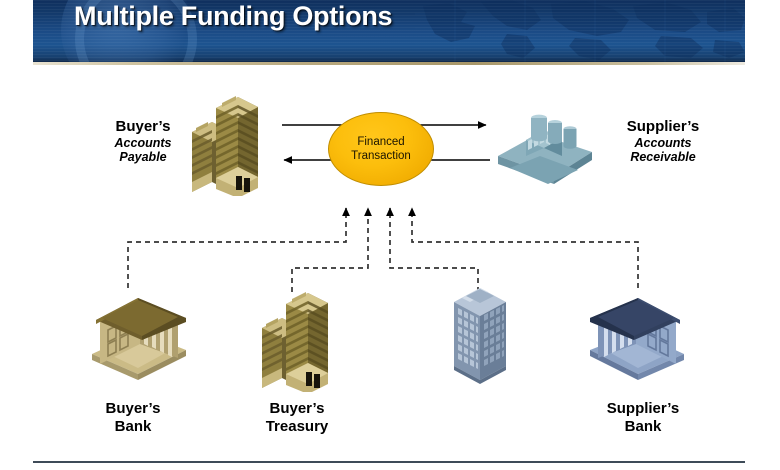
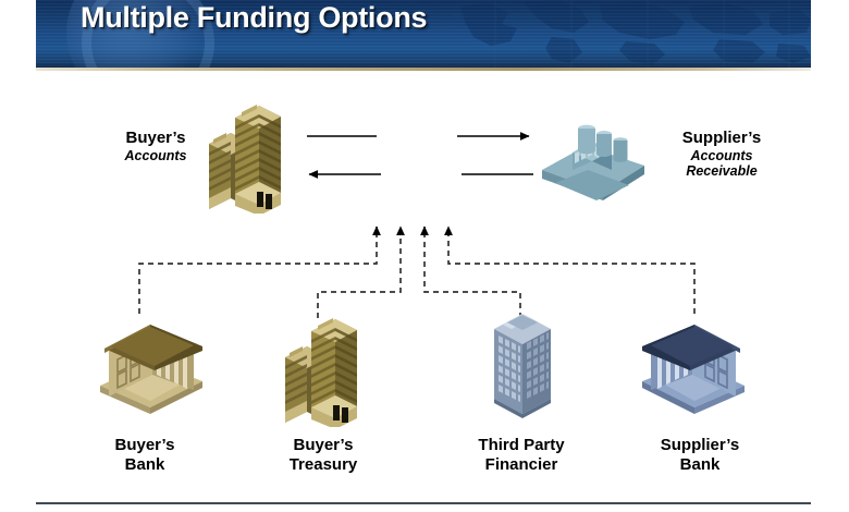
  Multiple Funding Options
  Buyer’s
  Accounts
- Payable
- Financed
- Transaction
  Supplier’s
  Accounts
  Receivable
  Buyer’s
  Bank
  Buyer’s
  Treasury
+ Third Party
+ Financier
  Supplier’s
  Bank
